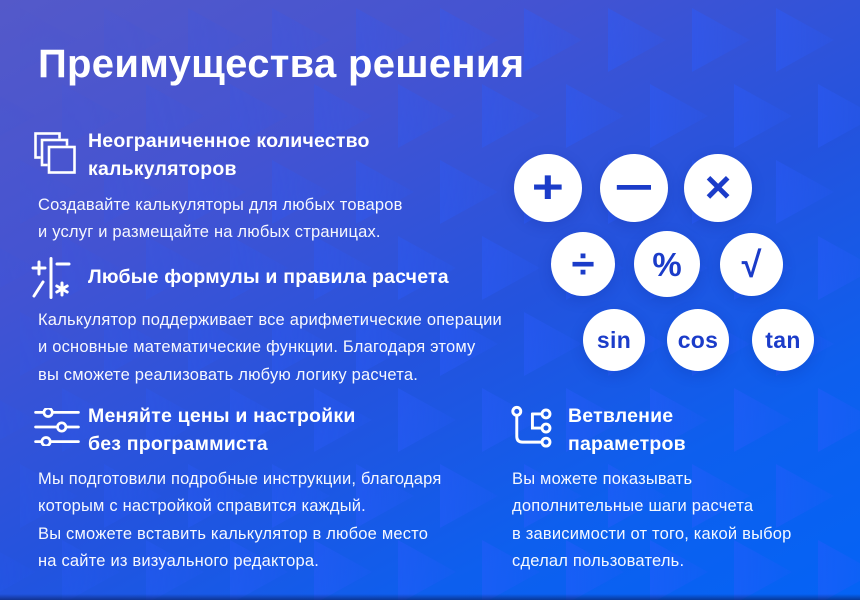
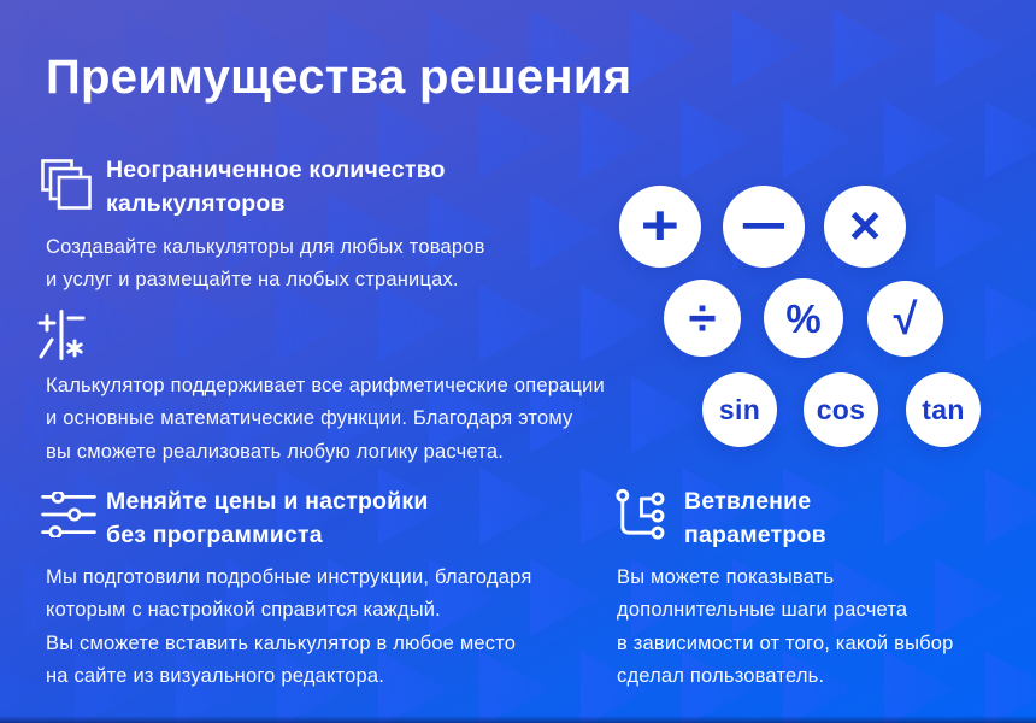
  Преимущества решения
  Неограниченное количество
  калькуляторов
  Создавайте калькуляторы для любых товаров
  и услуг и размещайте на любых страницах.
- Любые формулы и правила расчета
  Калькулятор поддерживает все арифметические операции
  и основные математические функции. Благодаря этому
  вы сможете реализовать любую логику расчета.
  Меняйте цены и настройки
  без программиста
  Мы подготовили подробные инструкции, благодаря
  которым с настройкой справится каждый.
  Вы сможете вставить калькулятор в любое место
  на сайте из визуального редактора.
  Ветвление
  параметров
  Вы можете показывать
  дополнительные шаги расчета
  в зависимости от того, какой выбор
  сделал пользователь.
  +
  −
  ×
  ÷
  %
  √
  sin
  cos
  tan
